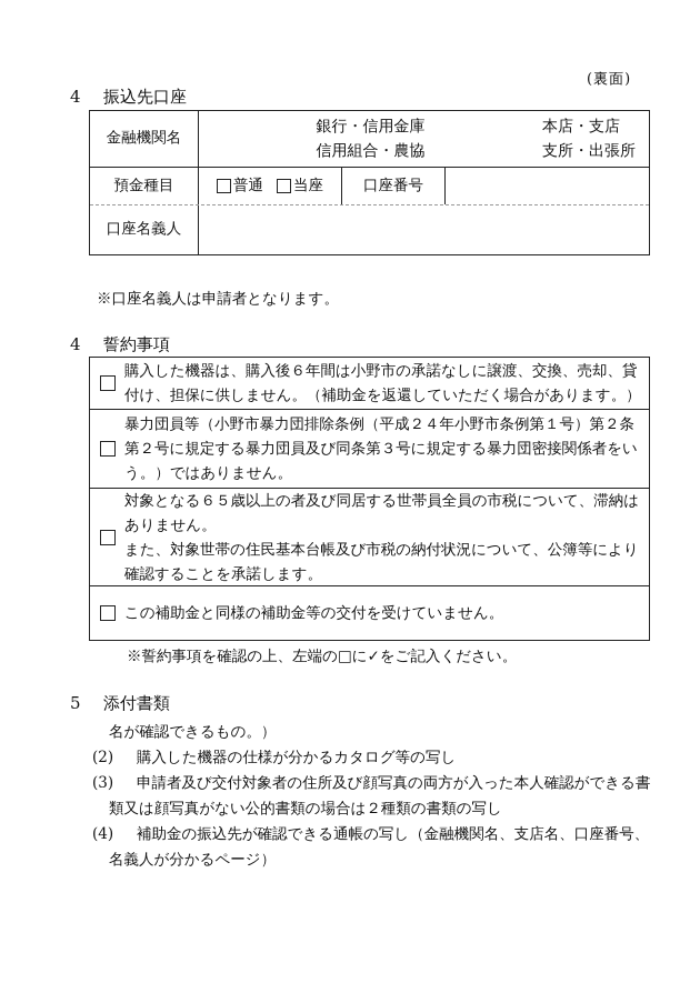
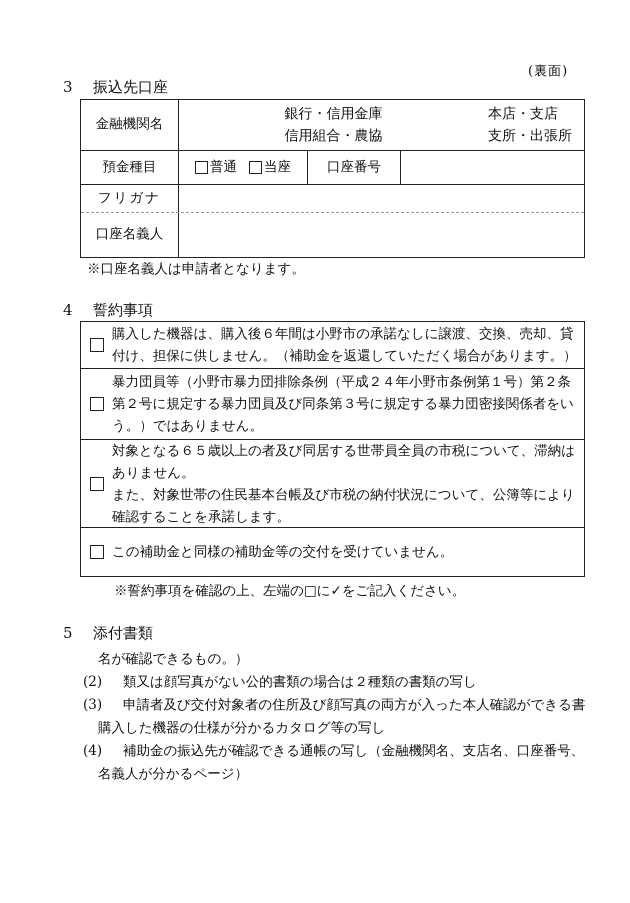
  (裏面)
- 4 振込先口座
+ 3 振込先口座
  金融機関名
  銀行・信用金庫
  信用組合・農協
  本店・支店
  支所・出張所
  預金種目
  普通
  当座
  口座番号
+ フリガナ
  口座名義人
  ※口座名義人は申請者となります。
  4 誓約事項
  購入した機器は、購入後６年間は小野市の承諾なしに譲渡、交換、売却、貸
  付け、担保に供しません。（補助金を返還していただく場合があります。）
  暴力団員等（小野市暴力団排除条例（平成２４年小野市条例第１号）第２条
  第２号に規定する暴力団員及び同条第３号に規定する暴力団密接関係者をい
  う。）ではありません。
  対象となる６５歳以上の者及び同居する世帯員全員の市税について、滞納は
  ありません。
  また、対象世帯の住民基本台帳及び市税の納付状況について、公簿等により
  確認することを承諾します。
  この補助金と同様の補助金等の交付を受けていません。
  ※誓約事項を確認の上、左端の□に✓をご記入ください。
  5 添付書類
  名が確認できるもの。）
- (2) 購入した機器の仕様が分かるカタログ等の写し
+ (2) 類又は顔写真がない公的書類の場合は２種類の書類の写し
  (3) 申請者及び交付対象者の住所及び顔写真の両方が入った本人確認ができる書
- 類又は顔写真がない公的書類の場合は２種類の書類の写し
+ 購入した機器の仕様が分かるカタログ等の写し
  (4) 補助金の振込先が確認できる通帳の写し（金融機関名、支店名、口座番号、
  名義人が分かるページ）
